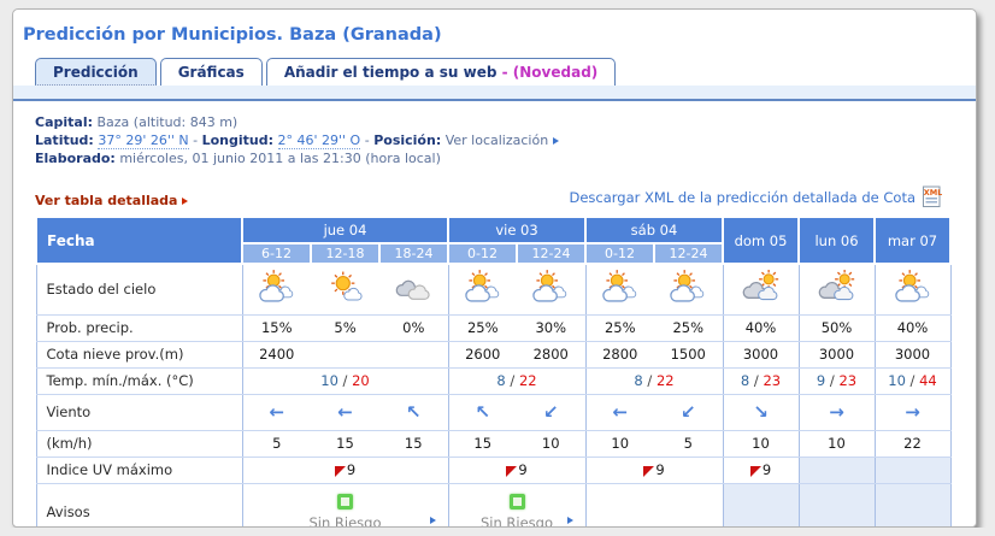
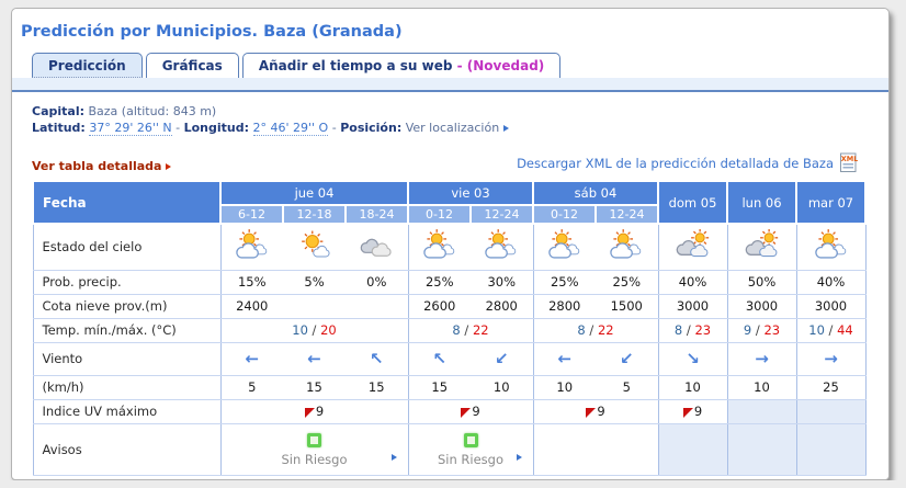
  Predicción por Municipios. Baza (Granada)
  Predicción
  Gráficas
  Añadir el tiempo a su web - (Novedad)
  Capital: Baza (altitud: 843 m)
  Latitud: 37° 29' 26'' N - Longitud: 2° 46' 29'' O - Posición: Ver localización
- Elaborado: miércoles, 01 junio 2011 a las 21:30 (hora local)
  Ver tabla detallada
- Descargar XML de la predicción detallada de Cota
+ Descargar XML de la predicción detallada de Baza
  XML
  Fecha	jue 04	vie 03	sáb 04	dom 05	lun 06	mar 07
  6-12	12-18	18-24	0-12	12-24	0-12	12-24
  Estado del cielo
  Prob. precip.	15%	5%	0%	25%	30%	25%	25%	40%	50%	40%
  Cota nieve prov.(m)	2400			2600	2800	2800	1500	3000	3000	3000
  Temp. mín./máx. (°C)	10 / 20	8 / 22	8 / 22	8 / 23	9 / 23	10 / 44
  Viento	←	←	↖	↖	↙	←	↙	↘	→	→
- (km/h)	5	15	15	15	10	10	5	10	10	22
+ (km/h)	5	15	15	15	10	10	5	10	10	25
  Indice UV máximo	9	9	9	9
  Avisos	Sin Riesgo	Sin Riesgo
